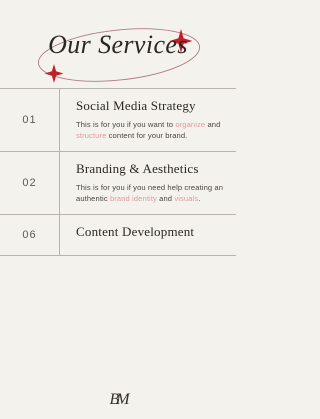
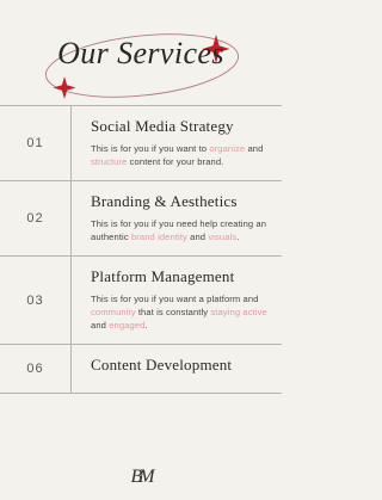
  Our Services
  01
  Social Media Strategy
  This is for you if you want to organize and structure content for your brand.
  02
  Branding & Aesthetics
  This is for you if you need help creating an authentic brand identity and visuals.
+ 03
+ Platform Management
+ This is for you if you want a platform and community that is constantly staying active and engaged.
  06
  Content Development
  BM
